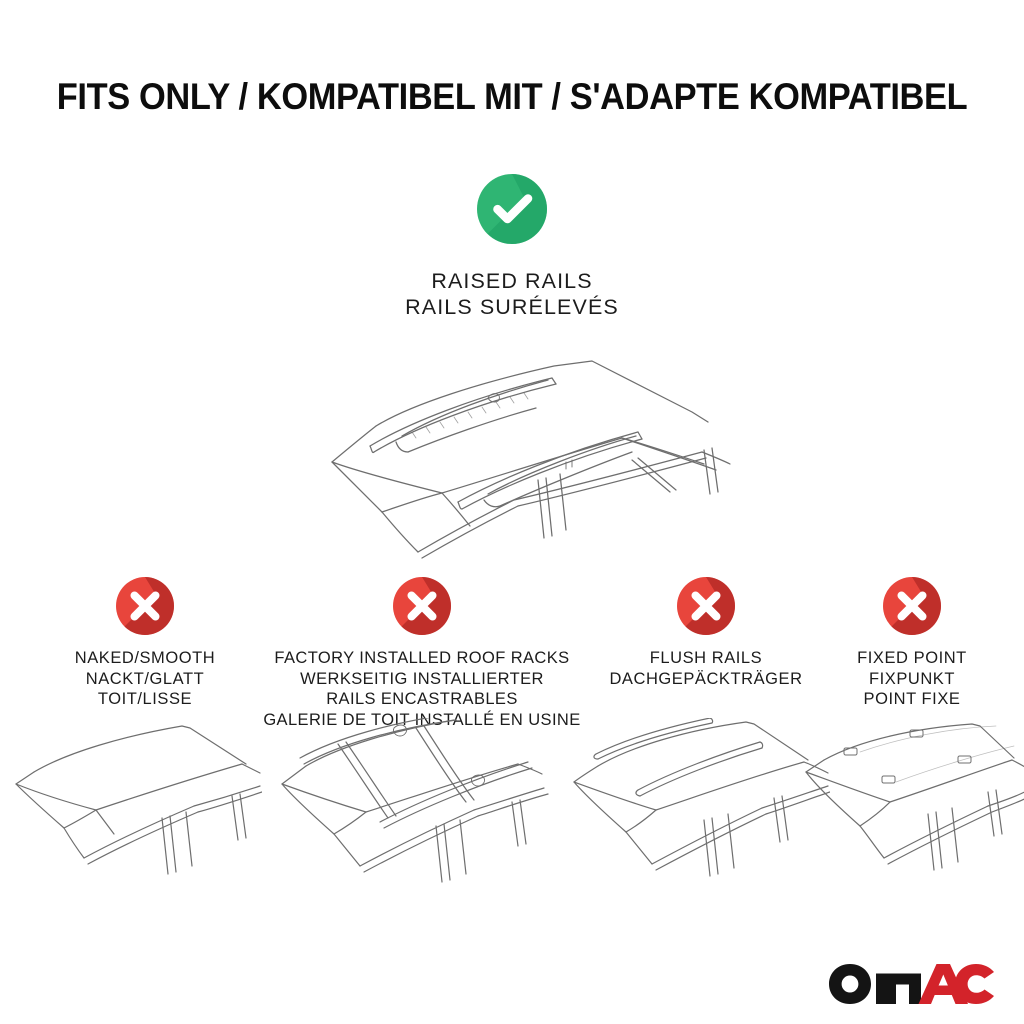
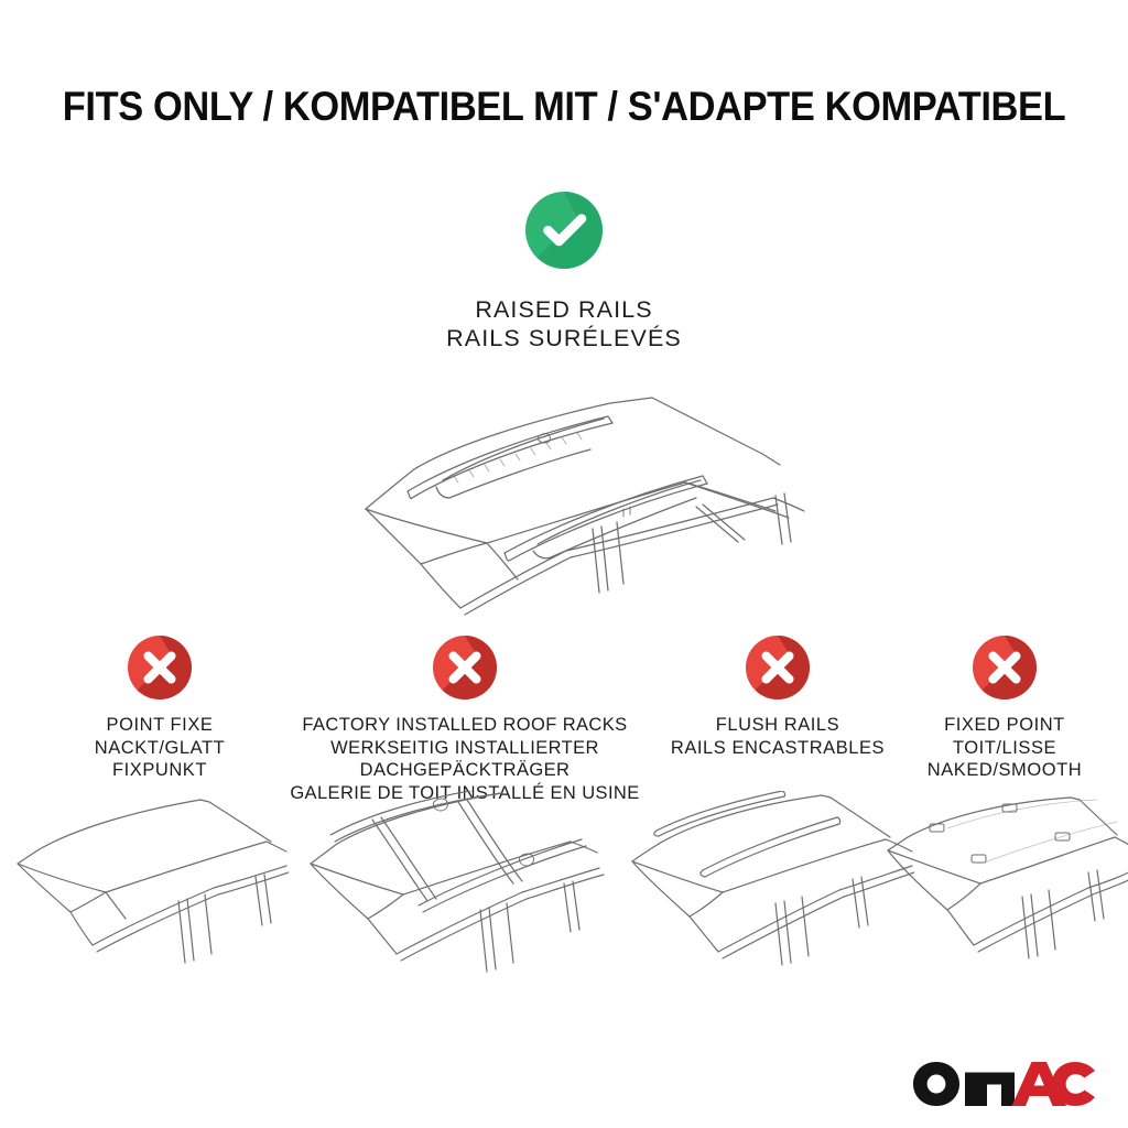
  FITS ONLY / KOMPATIBEL MIT / S'ADAPTE KOMPATIBEL
  RAISED RAILS
  RAILS SURÉLEVÉS
- NAKED/SMOOTH
+ POINT FIXE
  NACKT/GLATT
- TOIT/LISSE
+ FIXPUNKT
  FACTORY INSTALLED ROOF RACKS
  WERKSEITIG INSTALLIERTER
- RAILS ENCASTRABLES
+ DACHGEPÄCKTRÄGER
  GALERIE DE TOITNSTALLÉ EN USINE
  FLUSH RAILS
- DACHGEPÄCKTRÄGER
+ RAILS ENCASTRABLES
  FIXED POINT
- FIXPUNKT
+ TOIT/LISSE
- POINT FIXE
+ NAKED/SMOOTH
